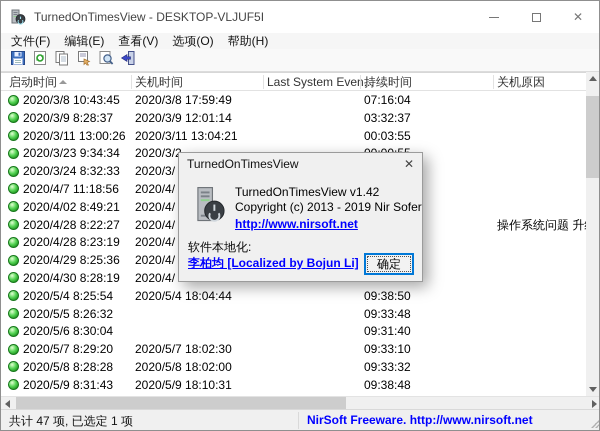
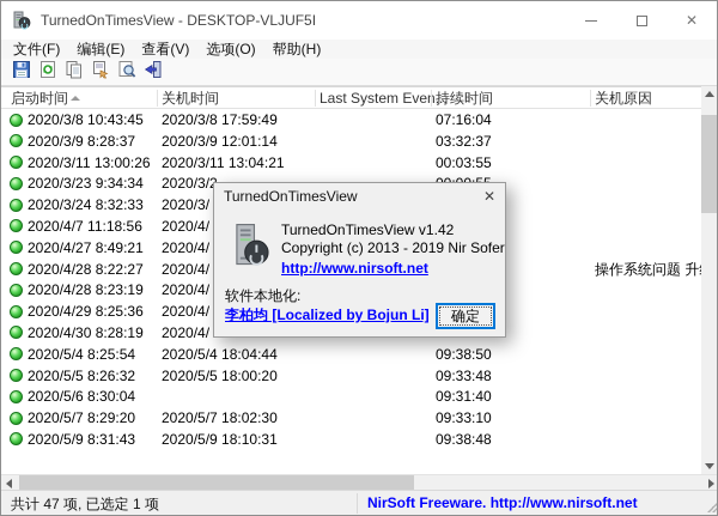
  TurnedOnTimesView - DESKTOP-VLJUF5I
  ✕
  文件(F)
  编辑(E)
  查看(V)
  选项(O)
  帮助(H)
  启动时间
  关机时间
  Last System Eve...
  持续时间
  关机原因
  2020/3/8 10:43:45
  2020/3/8 17:59:49
  07:16:04
  2020/3/9 8:28:37
  2020/3/9 12:01:14
  03:32:37
  2020/3/11 13:00:26
  2020/3/11 13:04:21
  00:03:55
  2020/3/23 9:34:34
  2020/3/
  2020/3/24 8:32:33
  2020/3/
  2020/4/7 11:18:56
  2020/4/
- 2020/4/02 8:49:21
+ 2020/4/27 8:49:21
  2020/4/
  2020/4/28 8:22:27
  2020/4/
  操作系统问题 升
  2020/4/28 8:23:19
  2020/4/
  2020/4/29 8:25:36
  2020/4/
  2020/4/30 8:28:19
  2020/4/
  2020/5/4 8:25:54
  2020/5/4 18:04:44
  09:38:50
  2020/5/5 8:26:32
+ 2020/5/5 18:00:20
  09:33:48
  2020/5/6 8:30:04
  09:31:40
  2020/5/7 8:29:20
  2020/5/7 18:02:30
  09:33:10
- 2020/5/8 8:28:28
- 2020/5/8 18:02:00
- 09:33:32
  2020/5/9 8:31:43
  2020/5/9 18:10:31
  09:38:48
  共计 47 项, 已选定 1 项
  NirSoft Freeware. http://www.nirsoft.net
  TurnedOnTimesView
  ✕
  TurnedOnTimesView v1.42
  Copyright (c) 2013 - 2019 Nir Sofer
  http://www.nirsoft.net
  软件本地化:
  李柏均 [Localized by Bojun Li]
  确定
